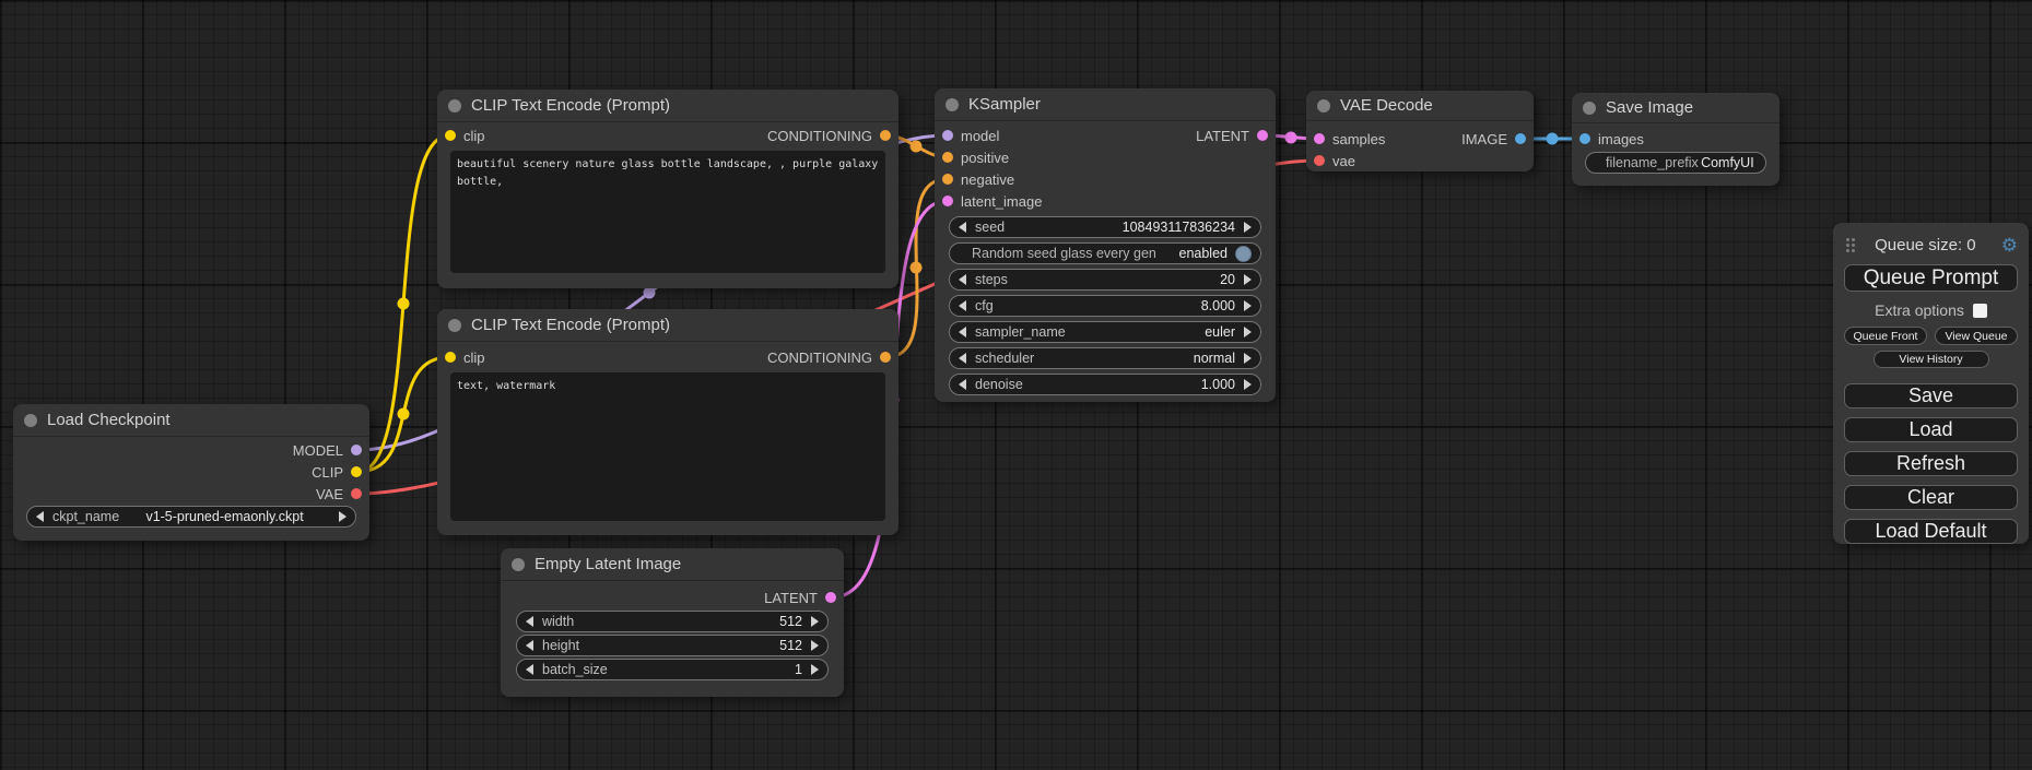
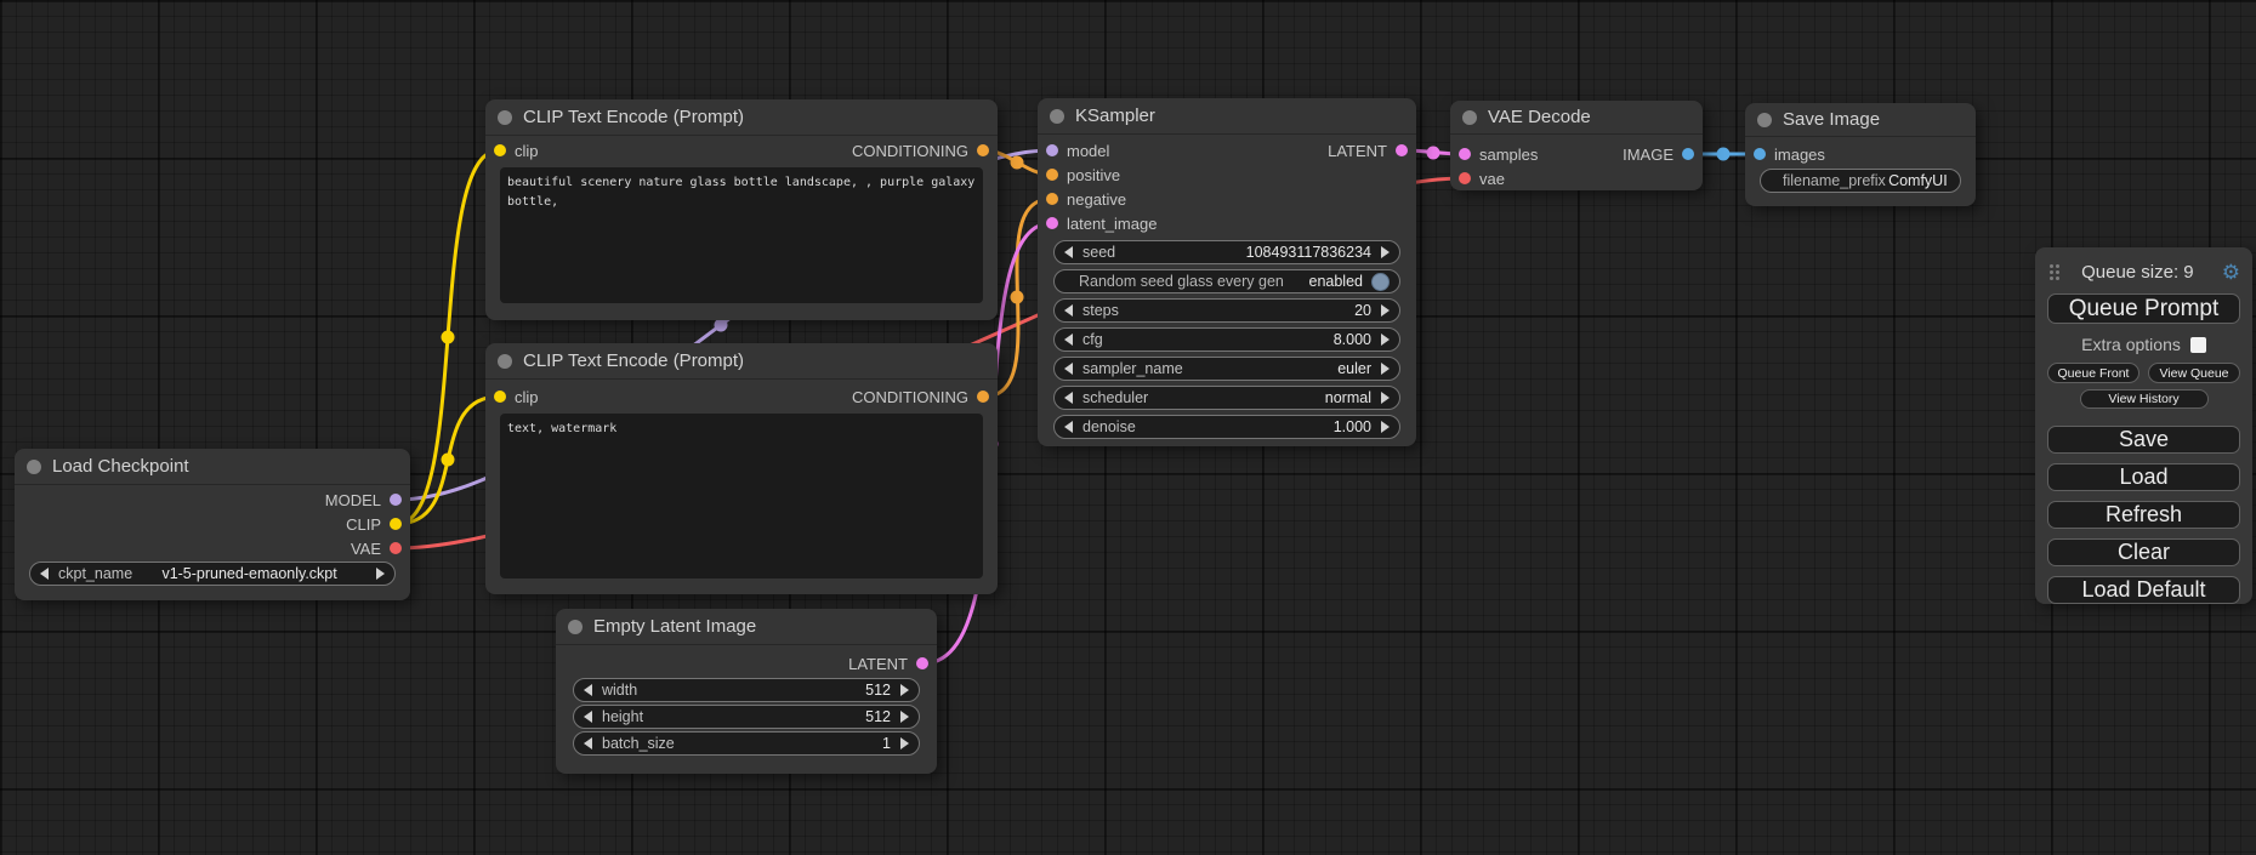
  Load Checkpoint
  MODEL
  CLIP
  VAE
  ckpt_name
  v1-5-pruned-emaonly.ckpt
  CLIP Text Encode (Prompt)
  clip
  CONDITIONING
  beautiful scenery nature glass bottle landscape, , purple galaxy bottle,
  CLIP Text Encode (Prompt)
  clip
  CONDITIONING
  text, watermark
  Empty Latent Image
  LATENT
  width
  512
  height
  512
  batch_size
  1
  KSampler
  model
  LATENT
  positive
  negative
  latent_image
  seed
  108493117836234
  Random seed glass every gen
  enabled
  steps
  20
  cfg
  8.000
  sampler_name
  euler
  scheduler
  normal
  denoise
  1.000
  VAE Decode
  samples
  IMAGE
  vae
  Save Image
  images
  filename_prefix
  ComfyUI
- Queue size: 0
+ Queue size: 9
  ⚙
  Queue Prompt
  Extra options
  Queue Front
  View Queue
  View History
  Save
  Load
  Refresh
  Clear
  Load Default
